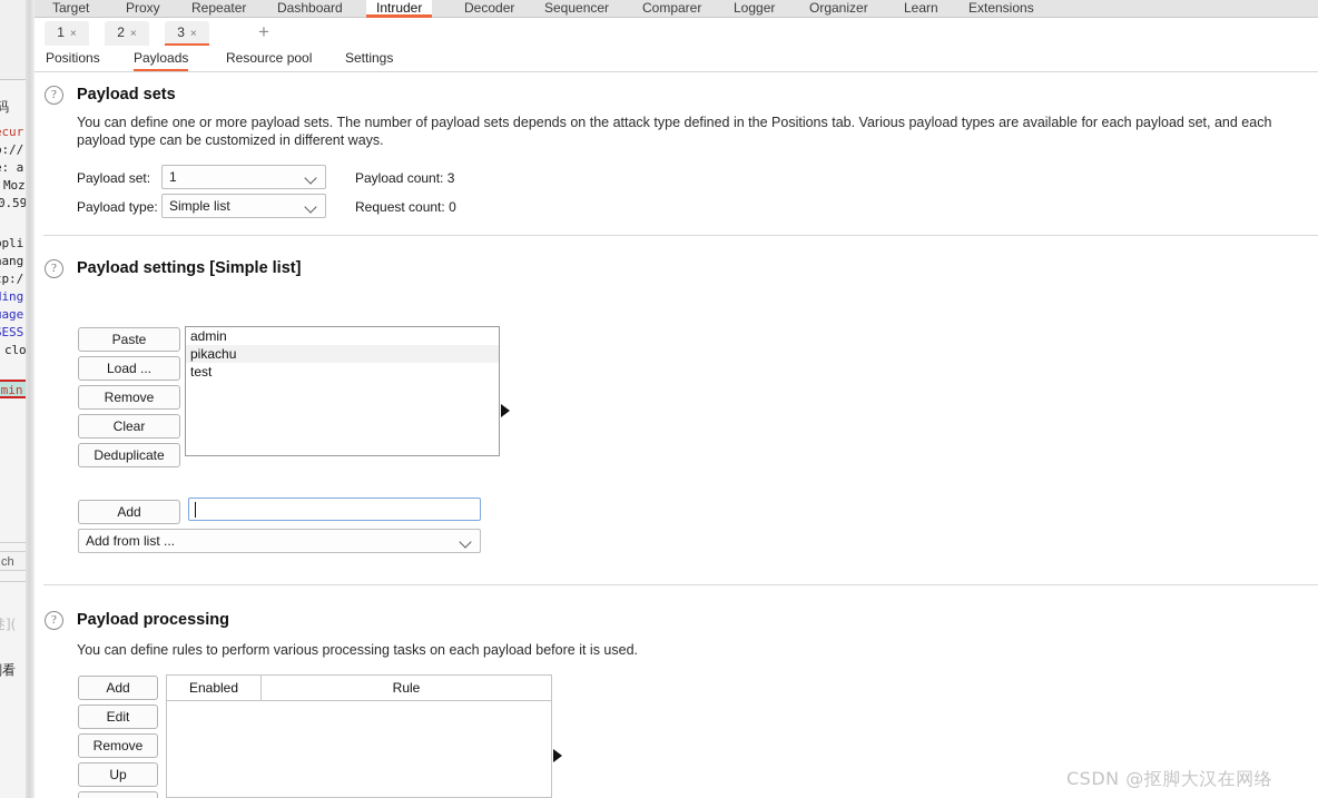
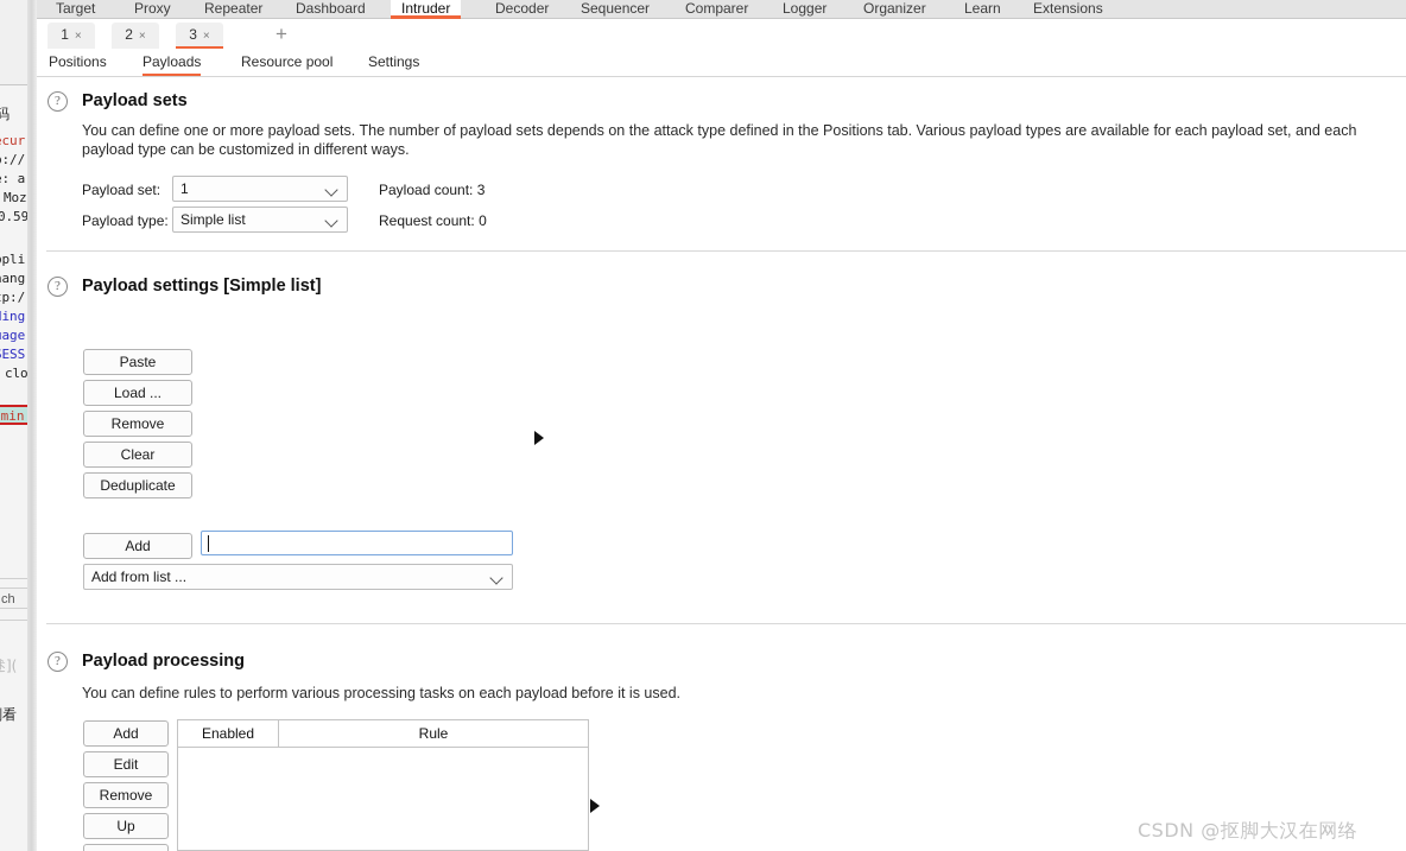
  码
  cur
  ://
  Moz
  0.59
  pli
  ang
  p:/
  ing
  age
  ESS
  clo
  min
  ch
  Target
  Proxy
  Repeater
  Dashboard
  Intruder
  Decoder
  Sequencer
  Comparer
  Logger
  Organizer
  Learn
  Extensions
  1 ×
  2 ×
  3 ×
  +
  Positions
  Payloads
  Resource pool
  Settings
  ?
  Payload sets
  You can define one or more payload sets. The number of payload sets depends on the attack type defined in the Positions tab. Various payload types are available for each payload set, and each payload type can be customized in different ways.
  Payload set:
  1
  Payload count: 3
  Payload type:
  Simple list
  Request count: 0
  ?
  Payload settings [Simple list]
  Paste
  Load ...
  Remove
  Clear
  Deduplicate
- admin
- pikachu
- test
  Add
  Add from list ...
  ?
  Payload processing
  You can define rules to perform various processing tasks on each payload before it is used.
  Add
  Edit
  Remove
  Up
  Enabled
  Rule
  CSDN @抠脚大汉在网络
